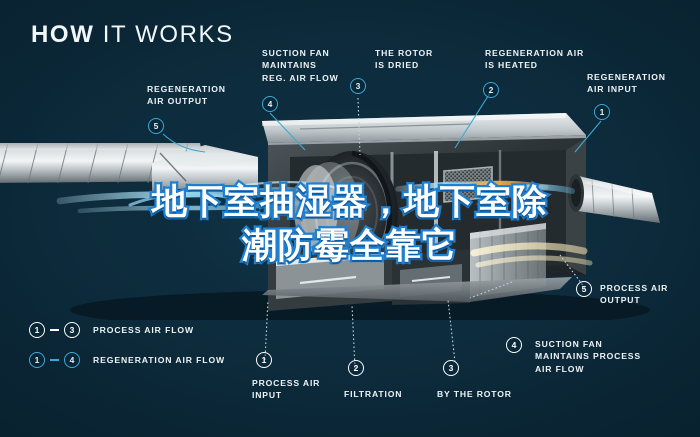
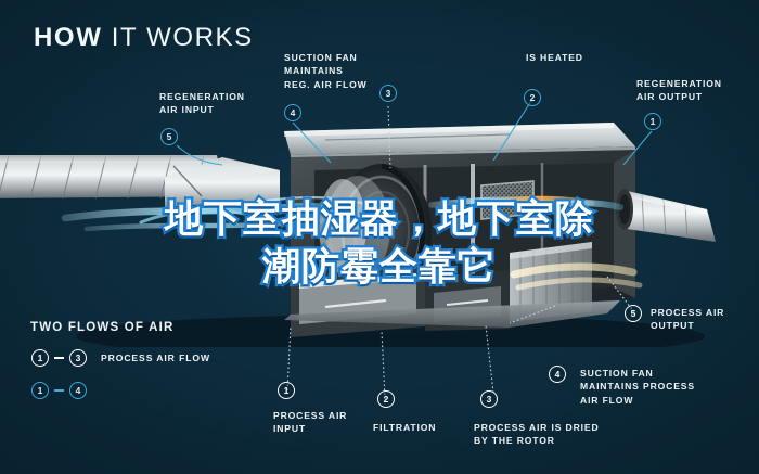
  HOW IT WORKS
  REGENERATION
- AIR OUTPUT
+ AIR INPUT
  SUCTION FAN
  MAINTAINS
  REG. AIR FLOW
- THE ROTOR
- IS DRIED
- REGENERATION AIR
  IS HEATED
  REGENERATION
- AIR INPUT
+ AIR OUTPUT
  5
  4
  3
  2
  1
  地下室抽湿器，地下室除
  潮防霉全靠它
  1
  PROCESS AIR
  INPUT
  2
  FILTRATION
  3
+ PROCESS AIR IS DRIED
  BY THE ROTOR
  4
  SUCTION FAN
  MAINTAINS PROCESS
  AIR FLOW
  5
  PROCESS AIR
  OUTPUT
+ TWO FLOWS OF AIR
  1
  3
  PROCESS AIR FLOW
  1
  4
- REGENERATION AIR FLOW
